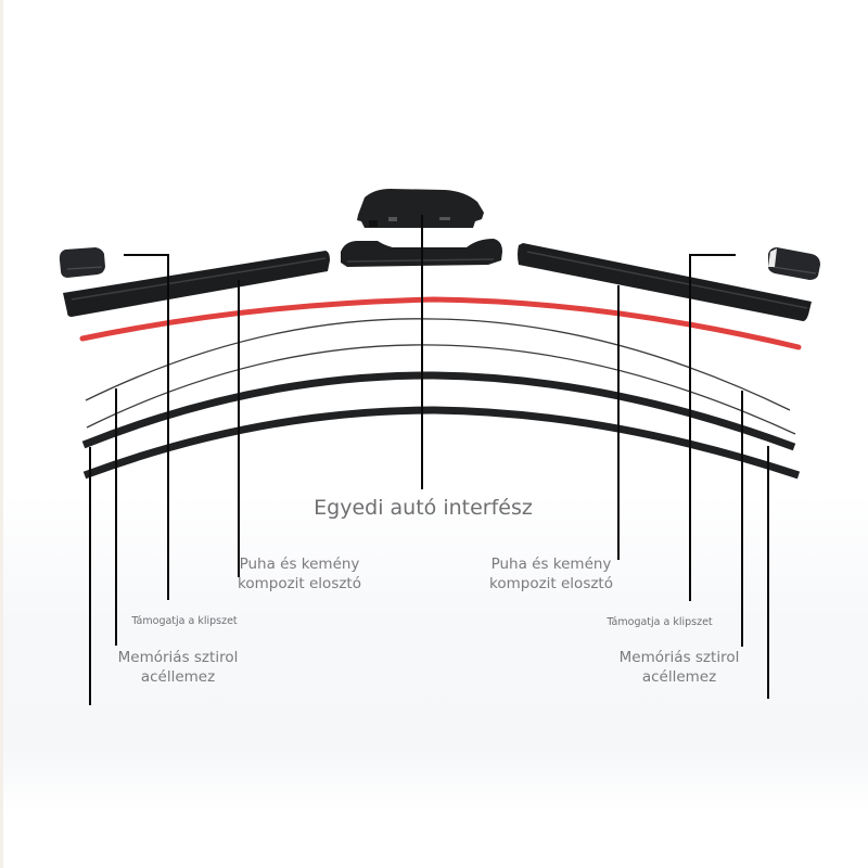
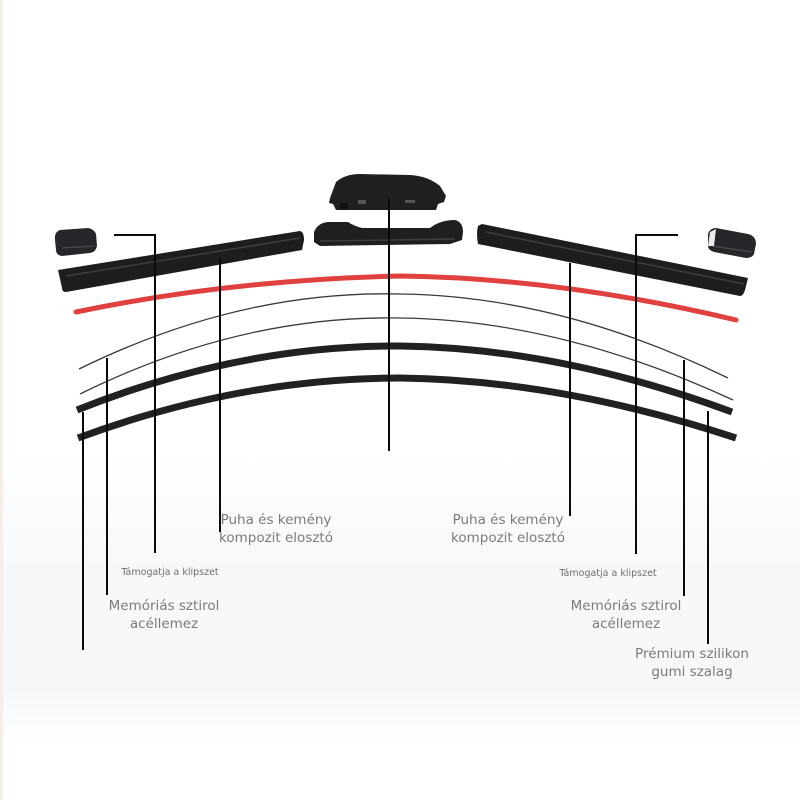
- Egyedi autó interfész
  Puha és kemény
  kompozit elosztó
  Támogatja a klipszet
  Memóriás sztirol
  acéllemez
  Puha és kemény
  kompozit elosztó
  Támogatja a klipszet
  Memóriás sztirol
  acéllemez
+ Prémium szilikon
+ gumi szalag
